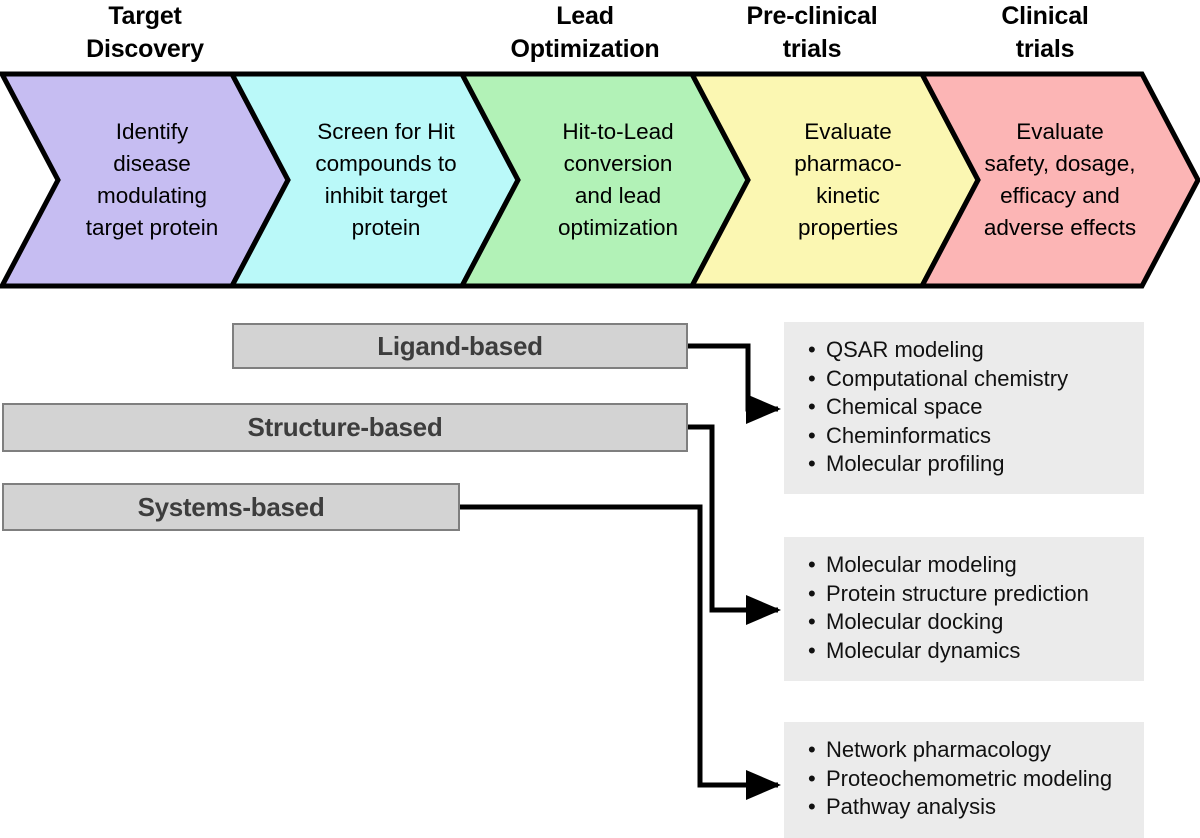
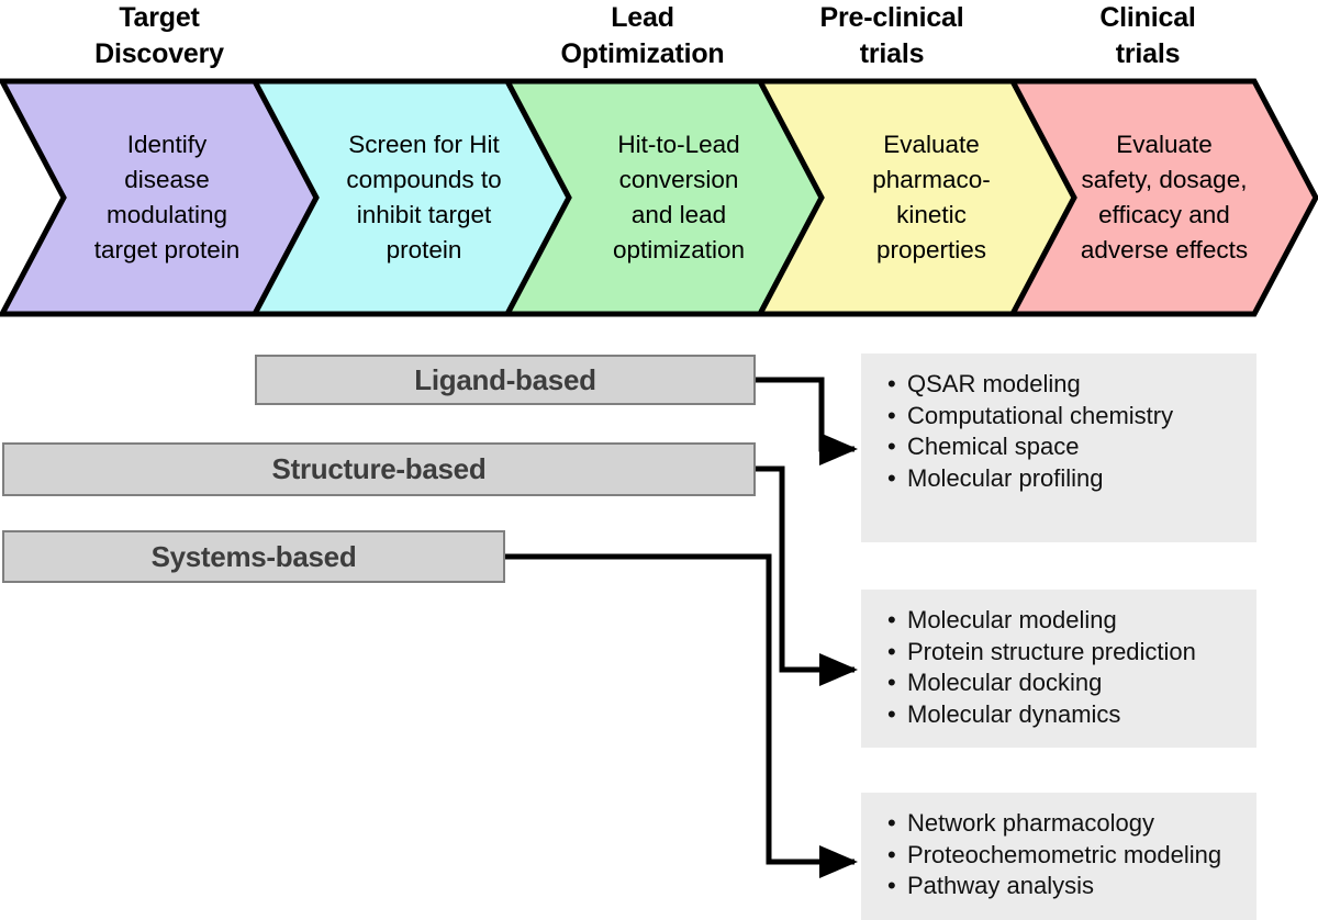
  Target
  Discovery
  Lead
  Optimization
  Pre-clinical
  trials
  Clinical
  trials
  Identify
  disease
  modulating
  target protein
  Screen for Hit
  compounds to
  inhibit target
  protein
  Hit-to-Lead
  conversion
  and lead
  optimization
  Evaluate
  pharmaco-
  kinetic
  properties
  Evaluate
  safety, dosage,
  efficacy and
  adverse effects
  Ligand-based
  Structure-based
  Systems-based
  QSAR modeling
  Computational chemistry
  Chemical space
- Cheminformatics
  Molecular profiling
  Molecular modeling
  Protein structure prediction
  Molecular docking
  Molecular dynamics
  Network pharmacology
  Proteochemometric modeling
  Pathway analysis
